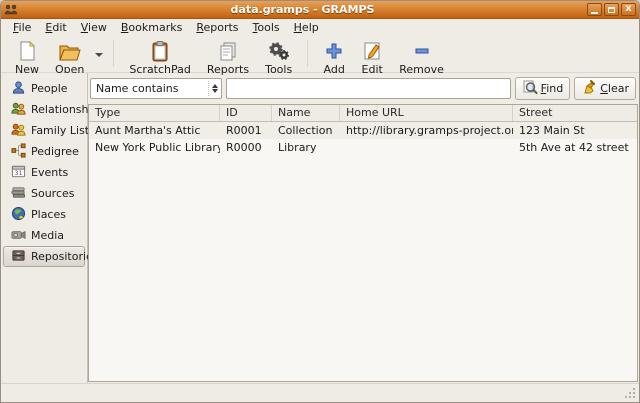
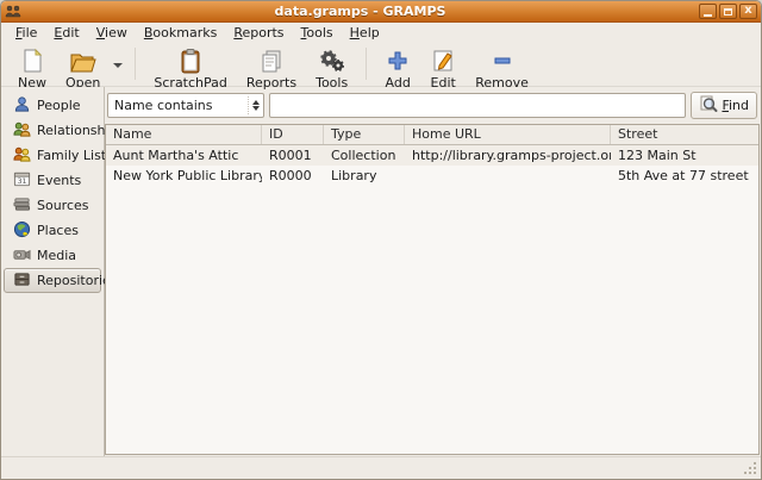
  data.gramps - GRAMPS
  x
  File
  Edit
  View
  Bookmarks
  Reports
  Tools
  Help
  New
  Open
  ScratchPad
  Reports
  Tools
  Add
  Edit
  Remove
  People
  Relationsh
  Family List
- Pedigree
  Events
  Sources
  Places
  Media
  Repositori
  Name contains
  Find
- Clear
- Type
+ Name
  ID
- Name
+ Type
  Home URL
  Street
  Aunt Martha's Attic
  R0001
  Collection
  http://library.gramps-project.o
  123 Main St
  New York Public Librar
  R0000
  Library
- 5th Ave at 42 street
+ 5th Ave at 77 street
